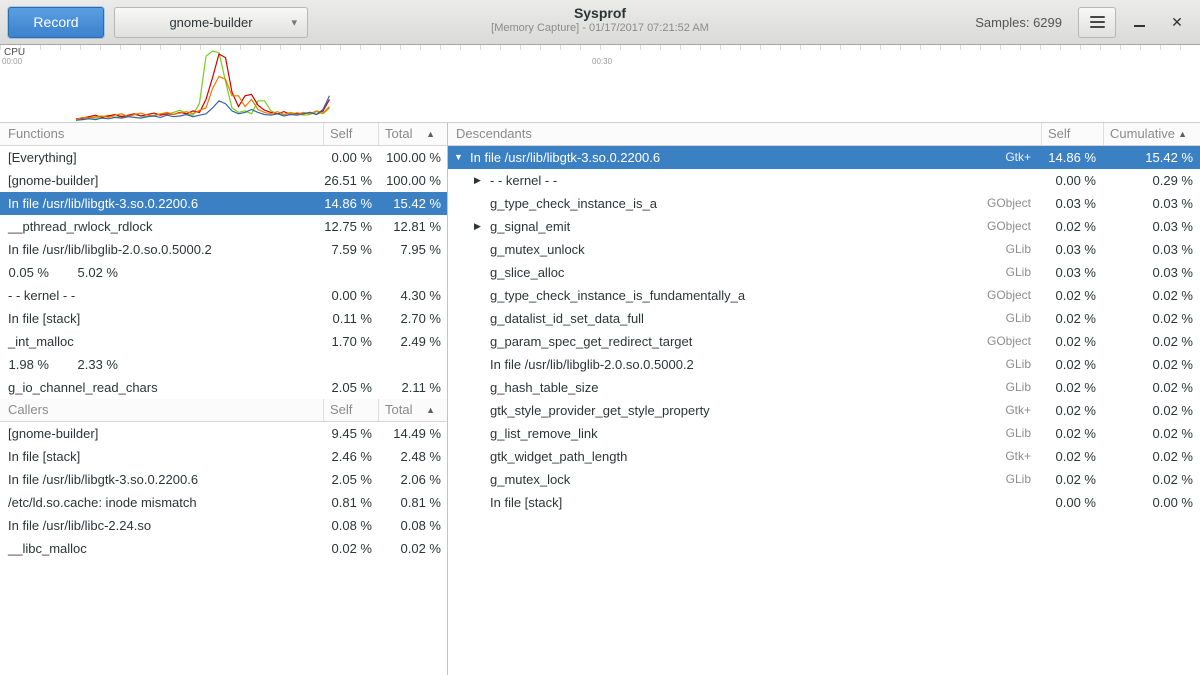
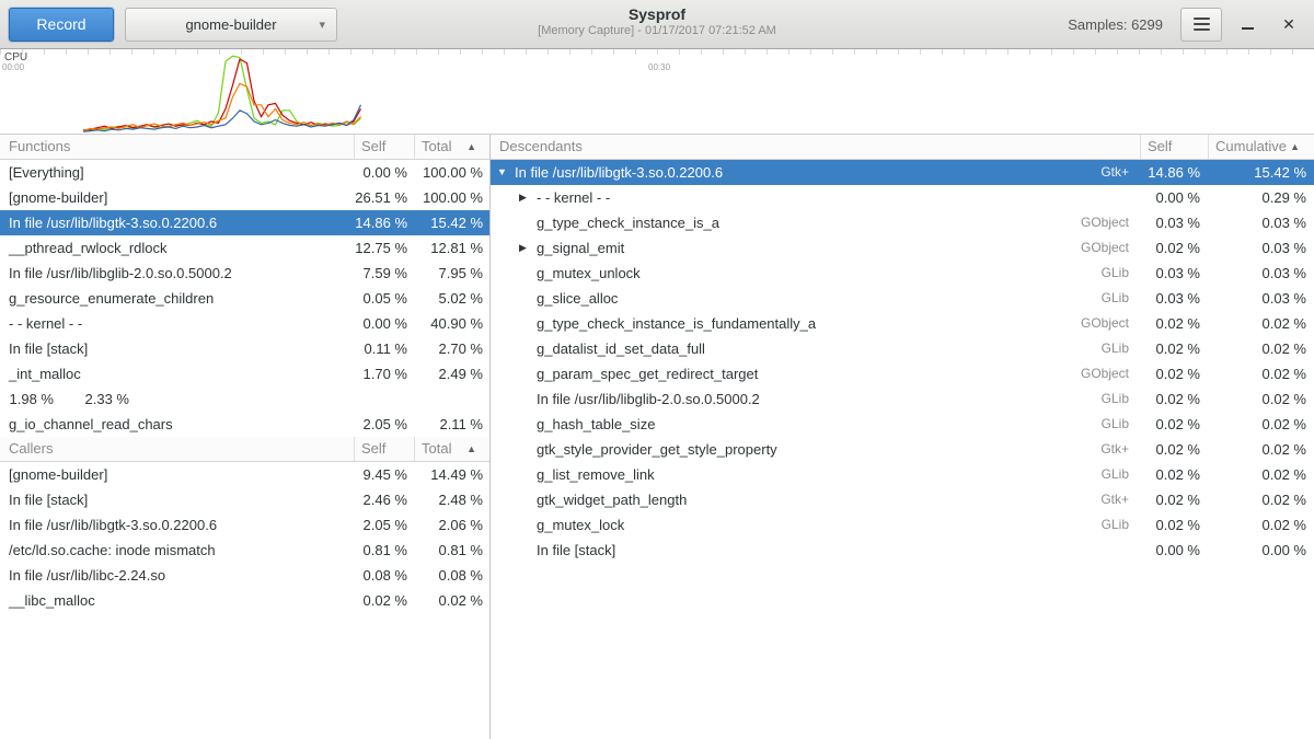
  Record
  gnome-builder
  ▾
  Sysprof
  [Memory Capture] - 01/17/2017 07:21:52 AM
  Samples: 6299
  ✕
  CPU
  00:00
  00:30
  Functions
  Self
  Total
  ▲
  [Everything]
  0.00 %
  100.00 %
  [gnome-builder]
  26.51 %
  100.00 %
  In file /usr/lib/libgtk-3.so.0.2200.6
  14.86 %
  15.42 %
  __pthread_rwlock_rdlock
  12.75 %
  12.81 %
  In file /usr/lib/libglib-2.0.so.0.5000.2
  7.59 %
  7.95 %
+ g_resource_enumerate_children
  0.05 %
  5.02 %
  - - kernel - -
  0.00 %
- 4.30 %
+ 40.90 %
  In file [stack]
  0.11 %
  2.70 %
  _int_malloc
  1.70 %
  2.49 %
  1.98 %
  2.33 %
  g_io_channel_read_chars
  2.05 %
  2.11 %
  Callers
  Self
  Total
  ▲
  [gnome-builder]
  9.45 %
  14.49 %
  In file [stack]
  2.46 %
  2.48 %
  In file /usr/lib/libgtk-3.so.0.2200.6
  2.05 %
  2.06 %
  /etc/ld.so.cache: inode mismatch
  0.81 %
  0.81 %
  In file /usr/lib/libc-2.24.so
  0.08 %
  0.08 %
  __libc_malloc
  0.02 %
  0.02 %
  Descendants
  Self
  Cumulative
  ▲
  ▼
  In file /usr/lib/libgtk-3.so.0.2200.6
  Gtk+
  14.86 %
  15.42 %
  ▶
  - - kernel - -
  0.00 %
  0.29 %
  g_type_check_instance_is_a
  GObject
  0.03 %
  0.03 %
  ▶
  g_signal_emit
  GObject
  0.02 %
  0.03 %
  g_mutex_unlock
  GLib
  0.03 %
  0.03 %
  g_slice_alloc
  GLib
  0.03 %
  0.03 %
  g_type_check_instance_is_fundamentally_a
  GObject
  0.02 %
  0.02 %
  g_datalist_id_set_data_full
  GLib
  0.02 %
  0.02 %
  g_param_spec_get_redirect_target
  GObject
  0.02 %
  0.02 %
  In file /usr/lib/libglib-2.0.so.0.5000.2
  GLib
  0.02 %
  0.02 %
  g_hash_table_size
  GLib
  0.02 %
  0.02 %
  gtk_style_provider_get_style_property
  Gtk+
  0.02 %
  0.02 %
  g_list_remove_link
  GLib
  0.02 %
  0.02 %
  gtk_widget_path_length
  Gtk+
  0.02 %
  0.02 %
  g_mutex_lock
  GLib
  0.02 %
  0.02 %
  In file [stack]
  0.00 %
  0.00 %
